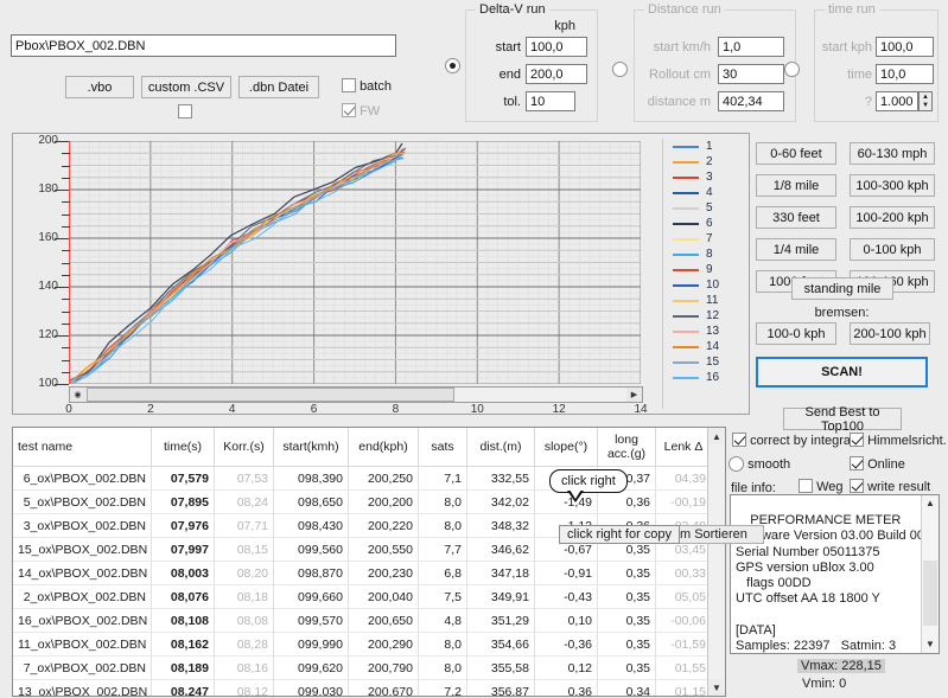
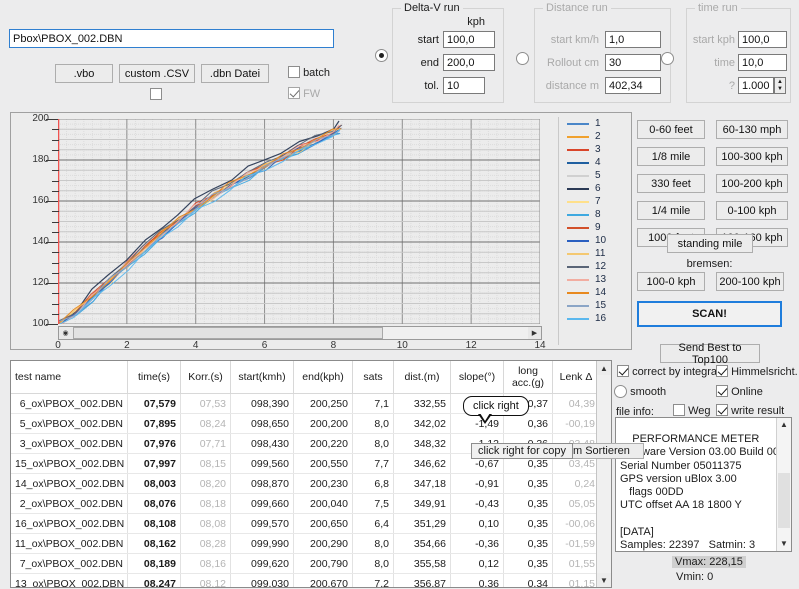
  Pbox\PBOX_002.DBN
  .vbo
  custom .CSV
  .dbn Datei
  batch
  FW
  Delta-V run
  kph
  start
  100,0
  end
  200,0
  tol.
  10
  Distance run
  start km/h
  1,0
  Rollout cm
  30
  distance m
  402,34
  time run
  start kph
  100,0
  time
  10,0
  ?
  1.000
  100
  120
  140
  160
  180
  200
  0
  2
  4
  6
  8
  10
  12
  14
  1
  2
  3
  4
  5
  6
  7
  8
  9
  10
  11
  12
  13
  14
  15
  16
  0-60 feet
  1/8 mile
  330 feet
  1/4 mile
  60-130 mph
  100-300 kph
  100-200 kph
  0-100 kph
  standing mile
  bremsen:
  100-0 kph
  200-100 kph
  SCAN!
  Send Best to Top100
  test name	time(s)	Korr.(s)	start(kmh)	end(kph)	sats	dist.(m)	slope(°)	long acc.(g)	Lenk Δ
  6_ox\PBOX_002.DBN	07,579	07,53	098,390	200,250	7,1	332,55		0,37	04,39
  5_ox\PBOX_002.DBN	07,895	08,24	098,650	200,200	8,0	342,02	-1,49	0,36	-00,19
  15_ox\PBOX_002.DBN	07,997	08,15	099,560	200,550	7,7	346,62	-0,67	0,35	03,45
- 14_ox\PBOX_002.DBN	08,003	08,20	098,870	200,230	6,8	347,18	-0,91	0,35	00,33
+ 14_ox\PBOX_002.DBN	08,003	08,20	098,870	200,230	6,8	347,18	-0,91	0,35	0,24
  2_ox\PBOX_002.DBN	08,076	08,18	099,660	200,040	7,5	349,91	-0,43	0,35	05,05
- 16_ox\PBOX_002.DBN	08,108	08,08	099,570	200,650	4,8	351,29	0,10	0,35	-00,06
+ 16_ox\PBOX_002.DBN	08,108	08,08	099,570	200,650	6,4	351,29	0,10	0,35	-00,06
  11_ox\PBOX_002.DBN	08,162	08,28	099,990	200,290	8,0	354,66	-0,36	0,35	-01,59
  7_ox\PBOX_002.DBN	08,189	08,16	099,620	200,790	8,0	355,58	0,12	0,35	01,55
  13_ox\PBOX_002.DBN	08,247	08,12	099,030	200,670	7,2	356,87	0,36	0,34	01,15
  ▲
  ▼
  click right
  click right for copy
  m Sortieren
  correct by integra
  Himmelsricht.
  smooth
  Online
  Weg
  write result
  file info:
  PERFORMANCE METER
  ware Version 03.00 Build 0
  Serial Number 05011375
  GPS version uBlox 3.00
  flags 00DD
  UTC offset AA 18 1800 Y
  [DATA]
  Samples: 22397 Satmin: 3
  ▲
  ▼
  Vmax: 228,15
  Vmin: 0
